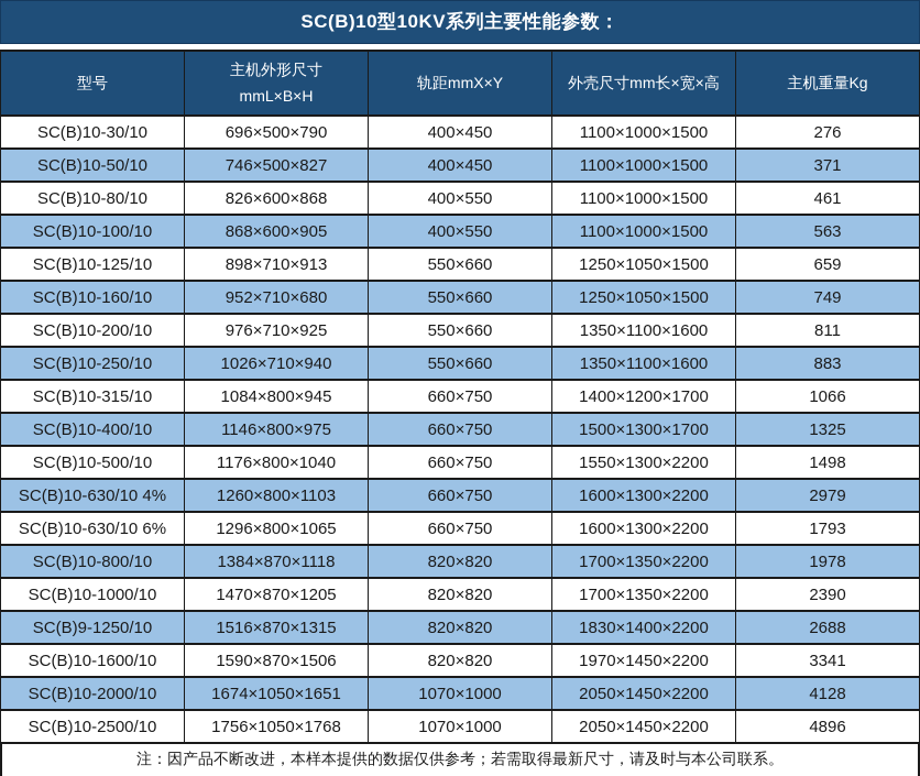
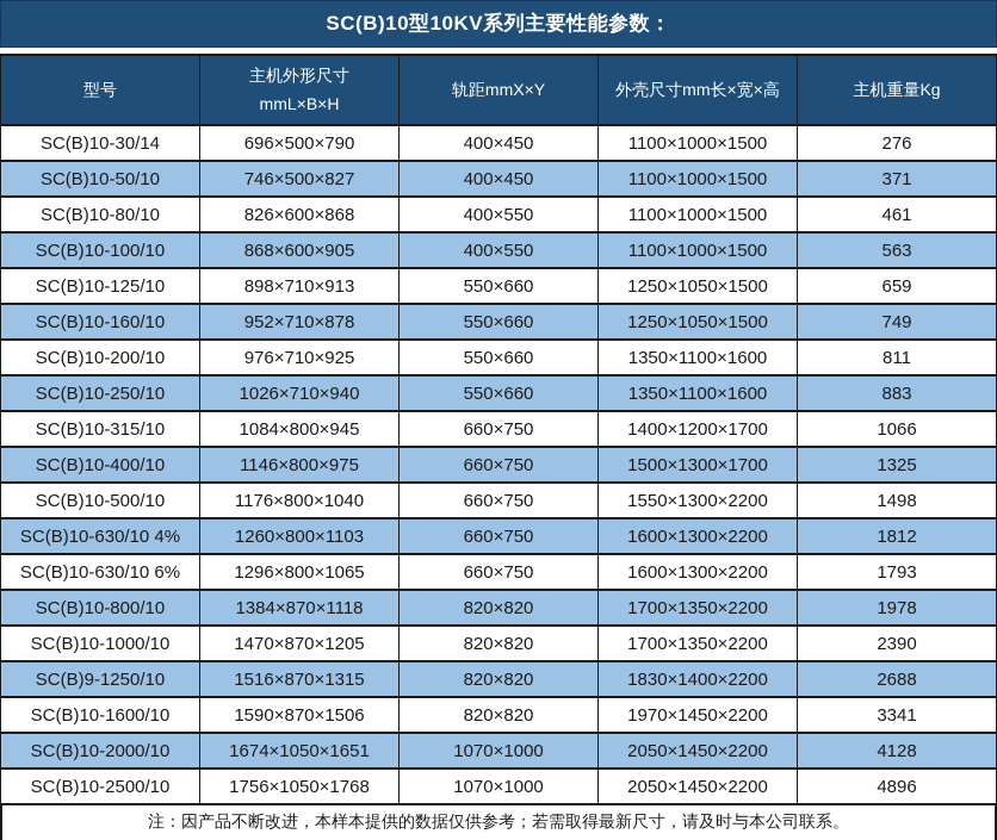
  SC(B)10型10KV系列主要性能参数：
  型号	主机外形尺寸 mmL×B×H	轨距mmX×Y	外壳尺寸mm长×宽×高	主机重量Kg
- SC(B)10-30/10	696×500×790	400×450	1100×1000×1500	276
+ SC(B)10-30/14	696×500×790	400×450	1100×1000×1500	276
  SC(B)10-50/10	746×500×827	400×450	1100×1000×1500	371
  SC(B)10-80/10	826×600×868	400×550	1100×1000×1500	461
  SC(B)10-100/10	868×600×905	400×550	1100×1000×1500	563
  SC(B)10-125/10	898×710×913	550×660	1250×1050×1500	659
- SC(B)10-160/10	952×710×680	550×660	1250×1050×1500	749
+ SC(B)10-160/10	952×710×878	550×660	1250×1050×1500	749
  SC(B)10-200/10	976×710×925	550×660	1350×1100×1600	811
  SC(B)10-250/10	1026×710×940	550×660	1350×1100×1600	883
  SC(B)10-315/10	1084×800×945	660×750	1400×1200×1700	1066
  SC(B)10-400/10	1146×800×975	660×750	1500×1300×1700	1325
  SC(B)10-500/10	1176×800×1040	660×750	1550×1300×2200	1498
- SC(B)10-630/10 4%	1260×800×1103	660×750	1600×1300×2200	2979
+ SC(B)10-630/10 4%	1260×800×1103	660×750	1600×1300×2200	1812
  SC(B)10-630/10 6%	1296×800×1065	660×750	1600×1300×2200	1793
  SC(B)10-800/10	1384×870×1118	820×820	1700×1350×2200	1978
  SC(B)10-1000/10	1470×870×1205	820×820	1700×1350×2200	2390
  SC(B)9-1250/10	1516×870×1315	820×820	1830×1400×2200	2688
  SC(B)10-1600/10	1590×870×1506	820×820	1970×1450×2200	3341
  SC(B)10-2000/10	1674×1050×1651	1070×1000	2050×1450×2200	4128
  SC(B)10-2500/10	1756×1050×1768	1070×1000	2050×1450×2200	4896
  注：因产品不断改进，本样本提供的数据仅供参考；若需取得最新尺寸，请及时与本公司联系。
